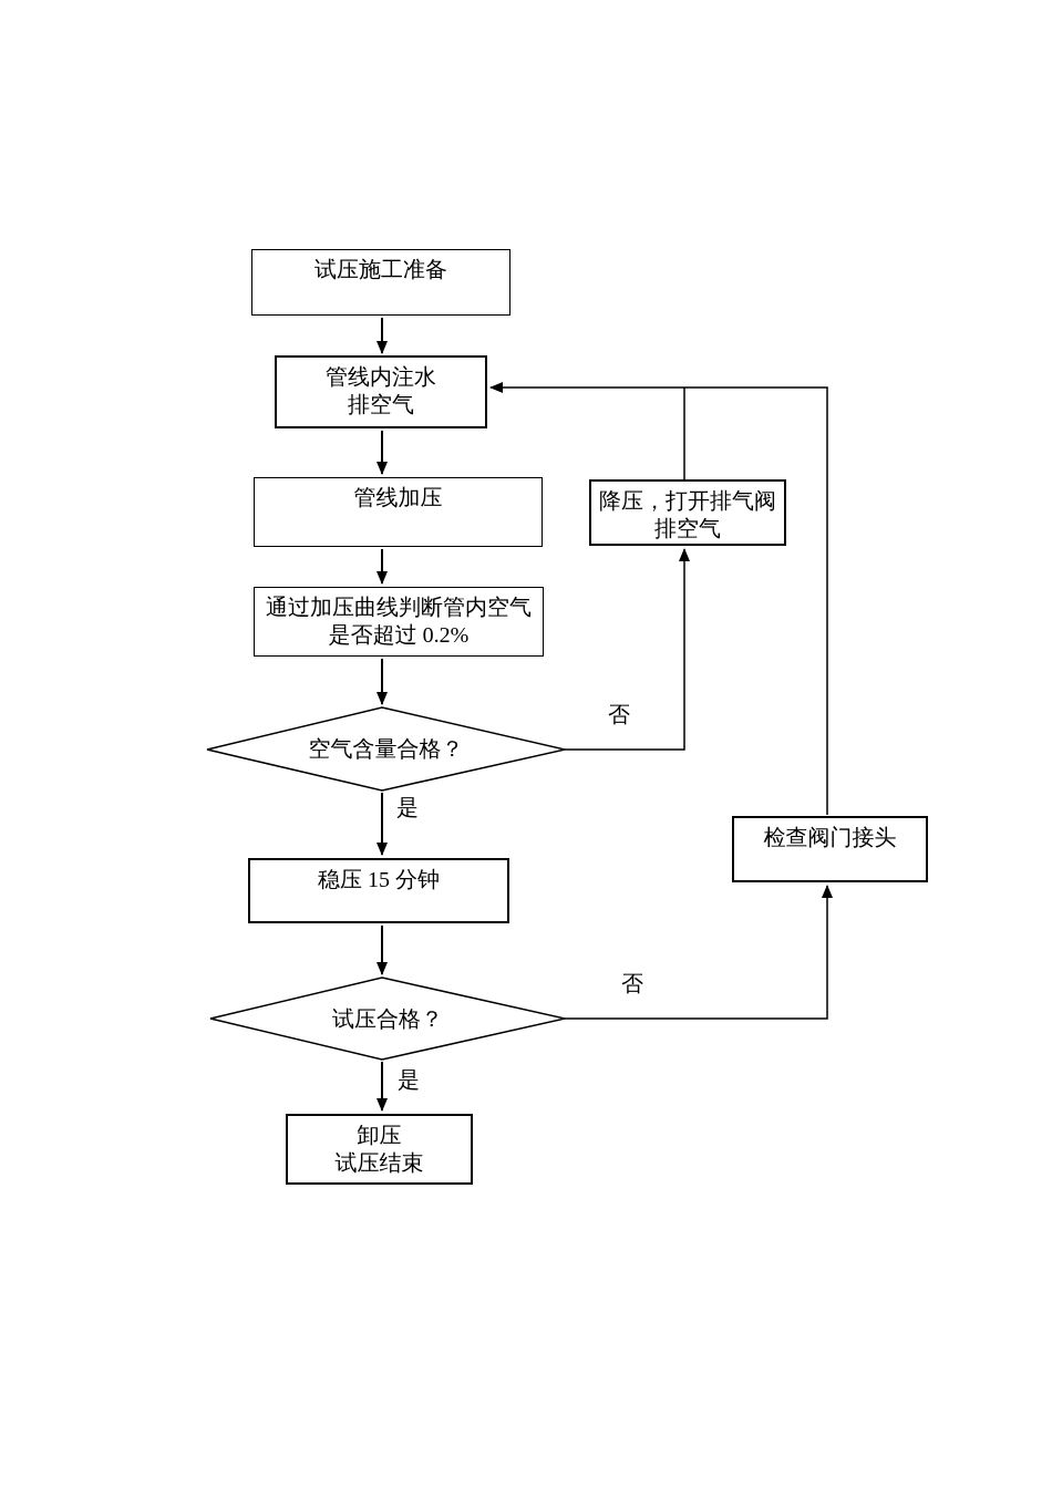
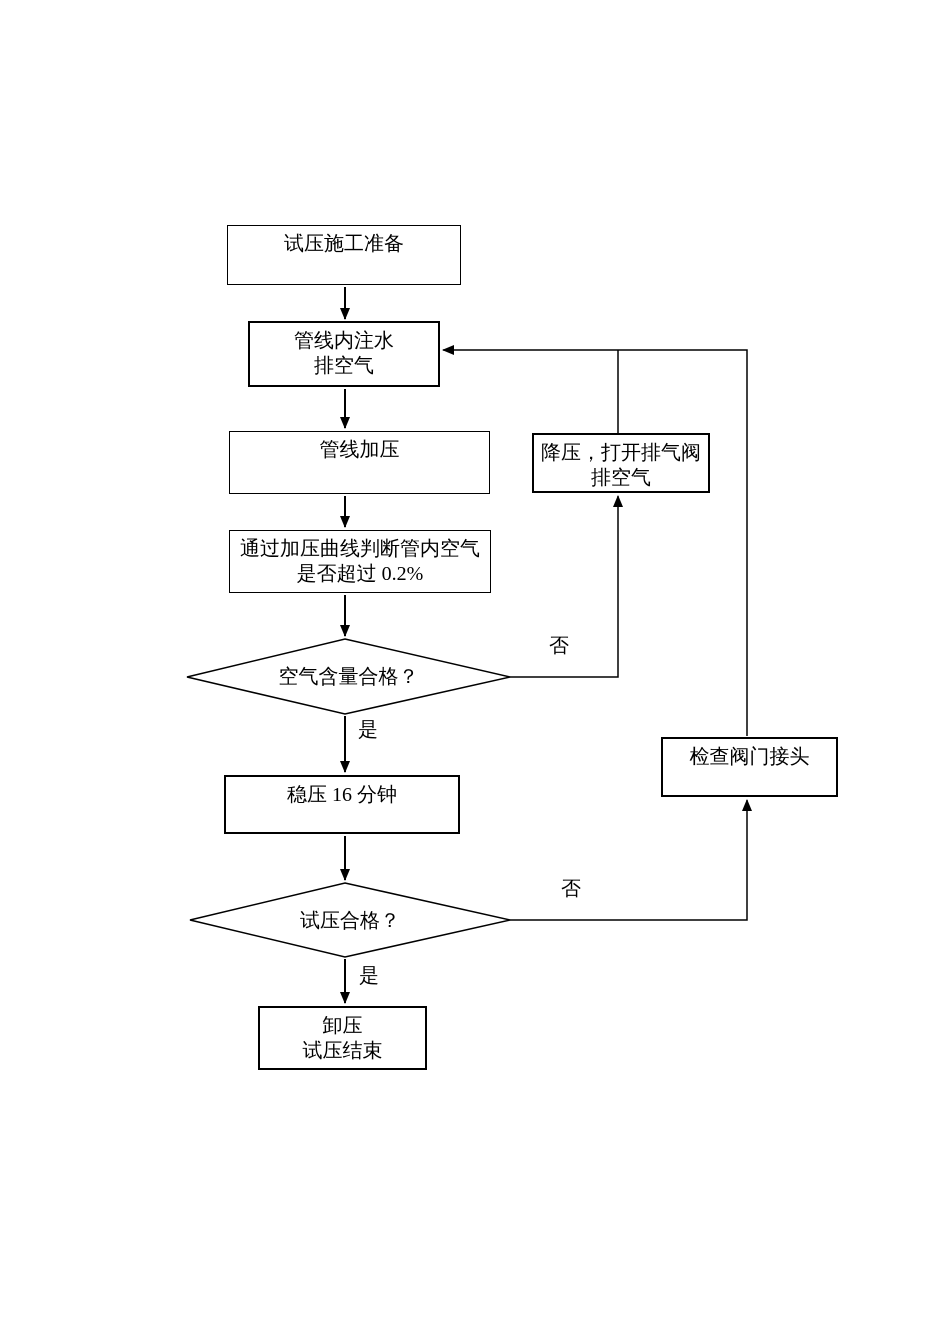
  试压施工准备
  管线内注水
  排空气
  管线加压
  通过加压曲线判断管内空气
  是否超过 0.2%
- 稳压 15 分钟
+ 稳压 16 分钟
  卸压
  试压结束
  降压，打开排气阀
  排空气
  检查阀门接头
  空气含量合格？
  试压合格？
  是
  否
  是
  否
